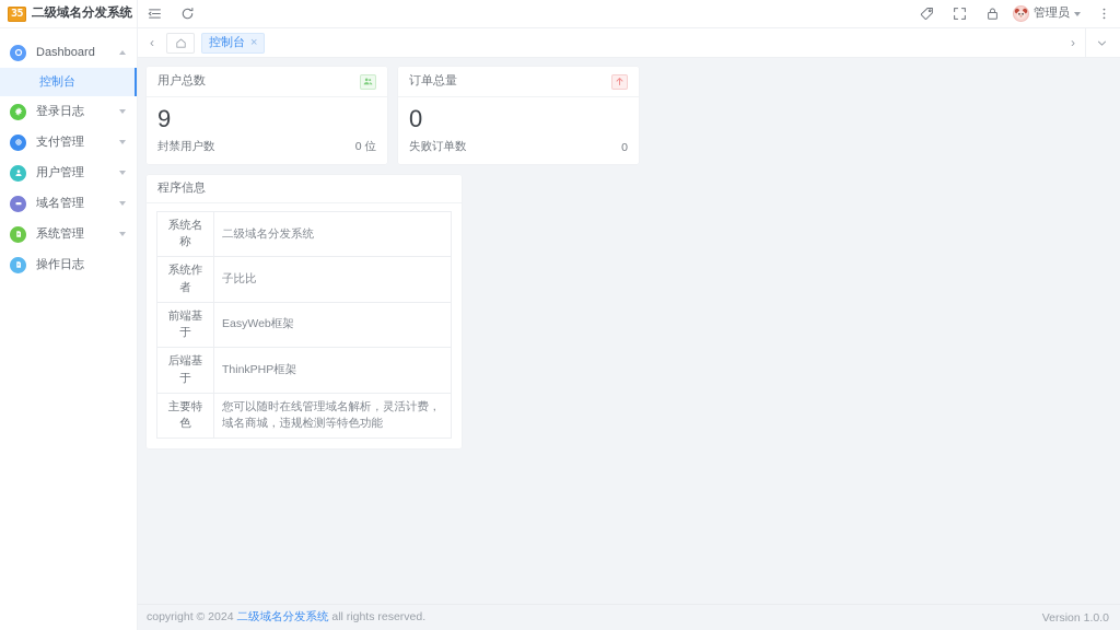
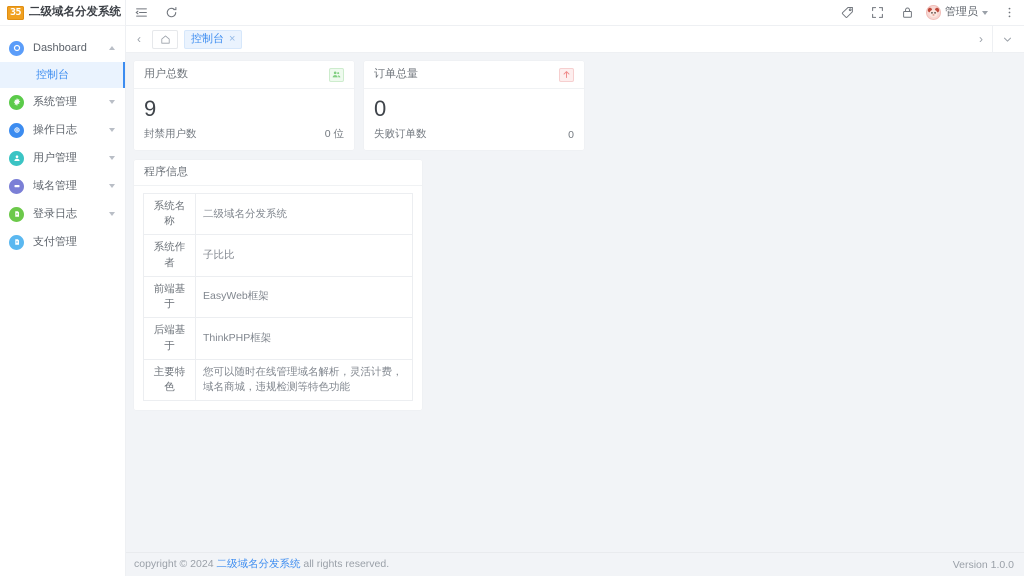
  35
  二级域名分发系统
  Dashboard
  控制台
- 登录日志
+ 系统管理
- 支付管理
+ 操作日志
  用户管理
  域名管理
- 系统管理
+ 登录日志
- 操作日志
+ 支付管理
  管理员
  ‹
  控制台
  ×
  ›
  用户总数
  9
  封禁用户数
  0 位
  订单总量
  0
  失败订单数
  0
  程序信息
  系统名称	二级域名分发系统
  系统作者	子比比
  前端基于	EasyWeb框架
  后端基于	ThinkPHP框架
  主要特色	您可以随时在线管理域名解析，灵活计费，域名商城，违规检测等特色功能
  copyright © 2024 二级域名分发系统 all rights reserved.
  Version 1.0.0
